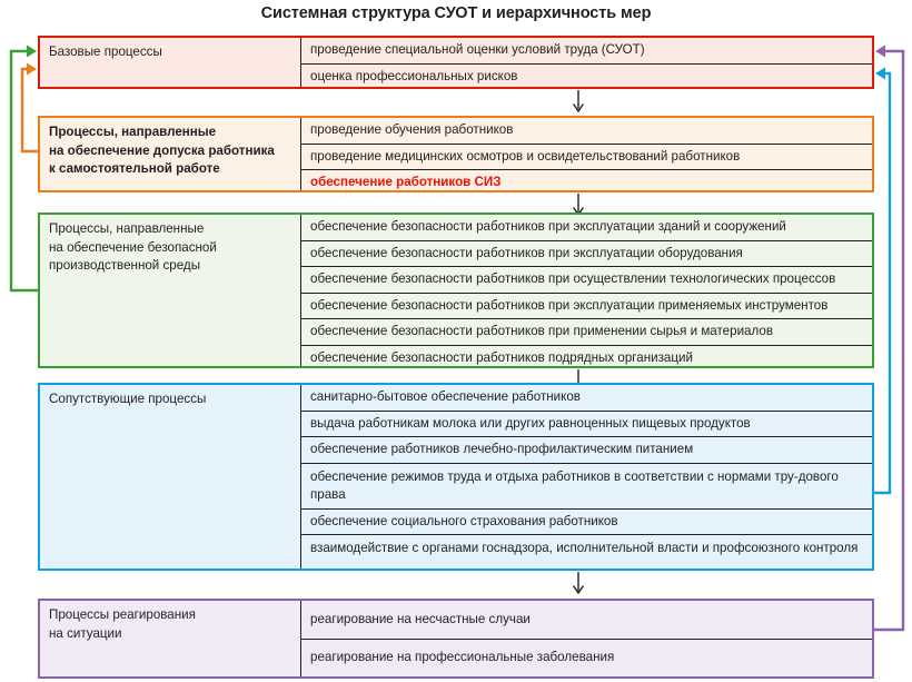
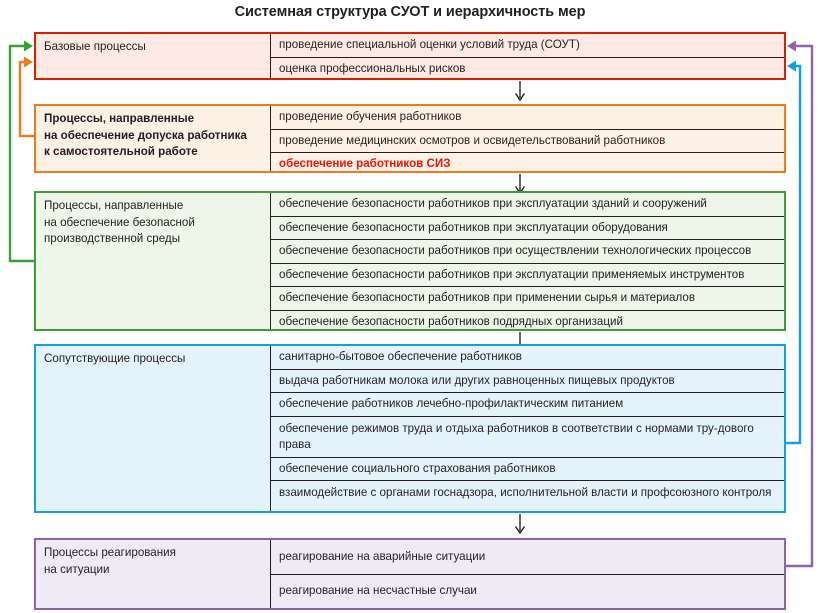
  Системная структура СУОТ и иерархичность мер
  Базовые процессы
- проведение специальной оценки условий труда (СУОТ)
+ проведение специальной оценки условий труда (СОУТ)
  оценка профессиональных рисков
  Процессы, направленные
  на обеспечение допуска работника
  к самостоятельной работе
  проведение обучения работников
  проведение медицинских осмотров и освидетельствований работников
  обеспечение работников СИЗ
  Процессы, направленные
  на обеспечение безопасной
  производственной среды
  обеспечение безопасности работников при эксплуатации зданий и сооружений
  обеспечение безопасности работников при эксплуатации оборудования
  обеспечение безопасности работников при осуществлении технологических процессов
  обеспечение безопасности работников при эксплуатации применяемых инструментов
  обеспечение безопасности работников при применении сырья и материалов
  обеспечение безопасности работников подрядных организаций
  Сопутствующие процессы
  санитарно-бытовое обеспечение работников
  выдача работникам молока или других равноценных пищевых продуктов
  обеспечение работников лечебно-профилактическим питанием
  обеспечение режимов труда и отдыха работников в соответствии с нормами тру-дового права
  обеспечение социального страхования работников
  взаимодействие с органами госнадзора, исполнительной власти и профсоюзного контроля
  Процессы реагирования
  на ситуации
+ реагирование на аварийные ситуации
  реагирование на несчастные случаи
- реагирование на профессиональные заболевания
